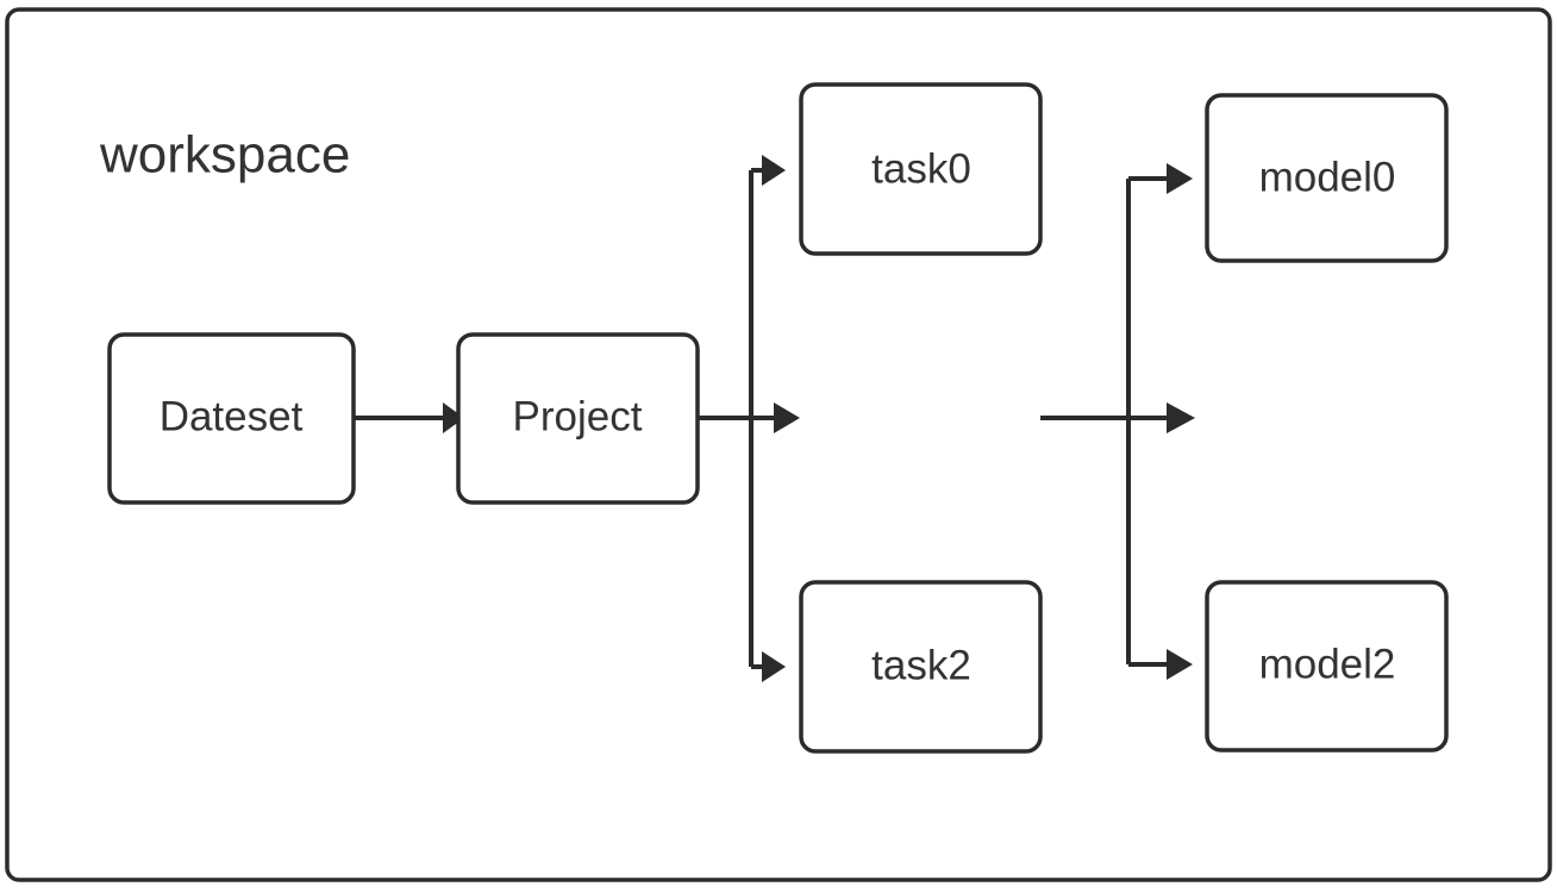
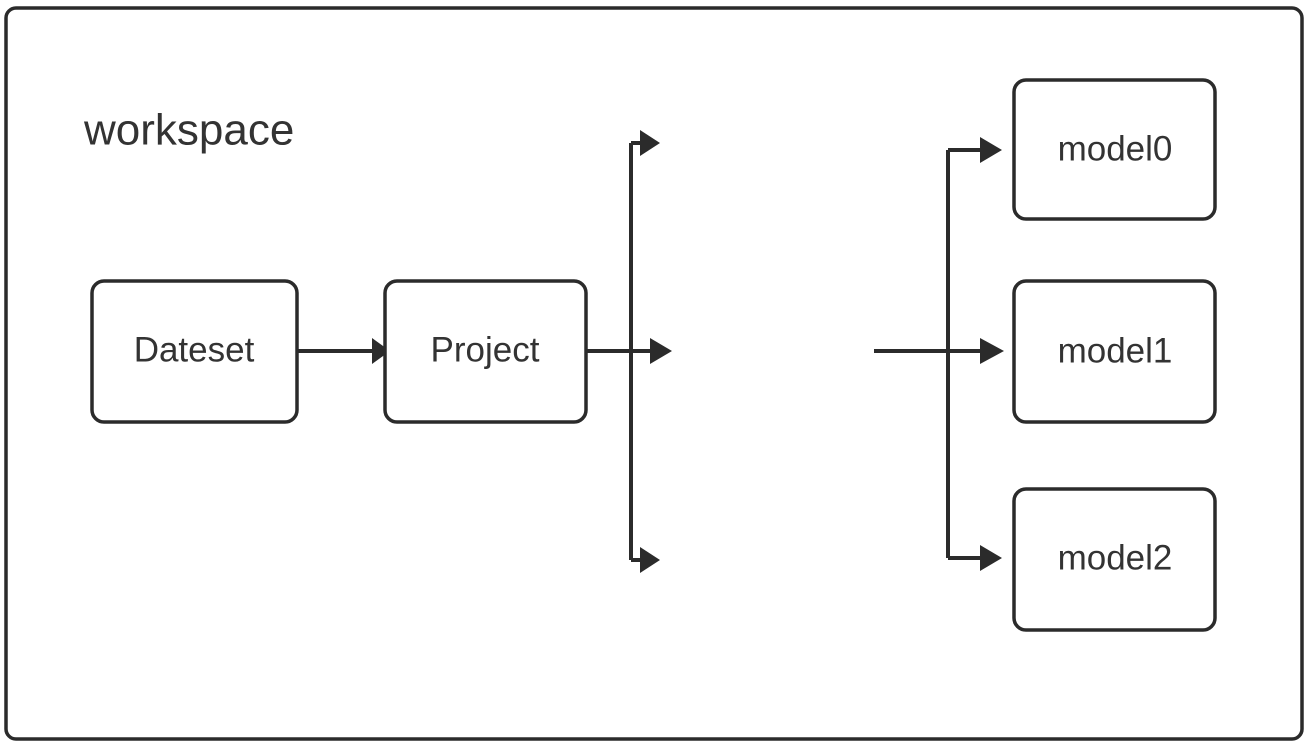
  workspace
  Dateset
  Project
- task0
- task2
  model0
+ model1
  model2
